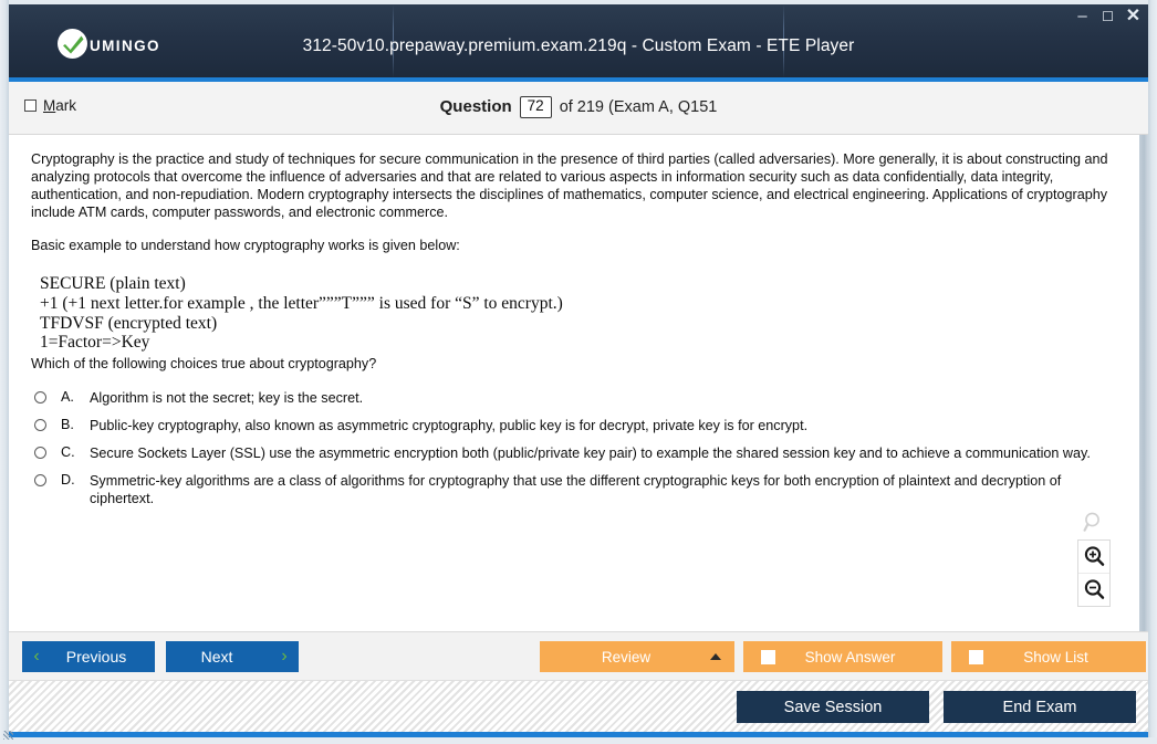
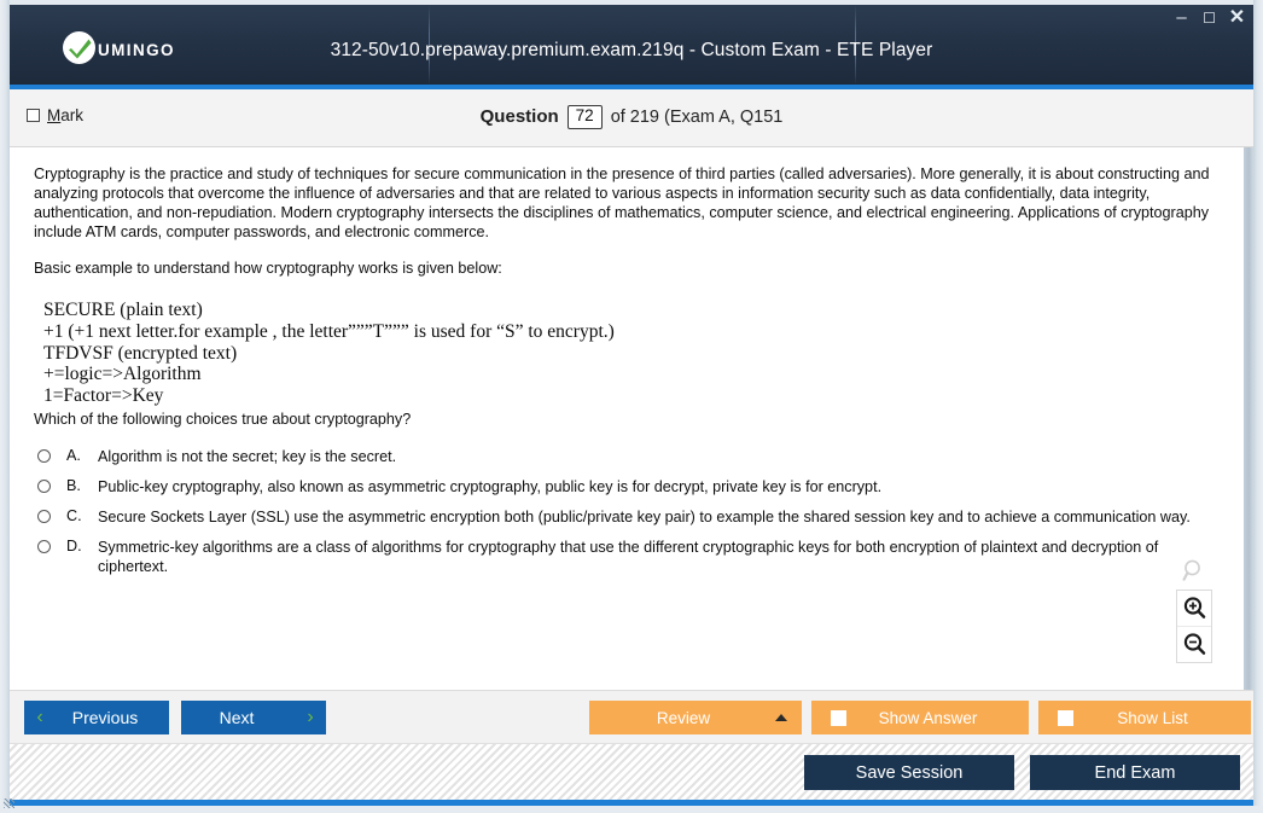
  UMINGO
  312-50v10.prepaway.premium.exam.219q - Custom Exam - ETE Player
  –
  ☐
  ✕
  Mark
  Question
  72
  of 219 (Exam A, Q151
  Cryptography is the practice and study of techniques for secure communication in the presence of third parties (called adversaries). More generally, it is about constructing and analyzing protocols that overcome the influence of adversaries and that are related to various aspects in information security such as data confidentially, data integrity, authentication, and non-repudiation. Modern cryptography intersects the disciplines of mathematics, computer science, and electrical engineering. Applications of cryptography include ATM cards, computer passwords, and electronic commerce.
  Basic example to understand how cryptography works is given below:
  SECURE (plain text)
  +1 (+1 next letter.for example , the letter”””T””” is used for “S” to encrypt.)
  TFDVSF (encrypted text)
+ +=logic=>Algorithm
  1=Factor=>Key
  Which of the following choices true about cryptography?
  A.
  Algorithm is not the secret; key is the secret.
  B.
  Public-key cryptography, also known as asymmetric cryptography, public key is for decrypt, private key is for encrypt.
  C.
  Secure Sockets Layer (SSL) use the asymmetric encryption both (public/private key pair) to example the shared session key and to achieve a communication way.
  D.
  Symmetric-key algorithms are a class of algorithms for cryptography that use the different cryptographic keys for both encryption of plaintext and decryption of ciphertext.
  ‹
  Previous
  Next
  ›
  Review
  Show Answer
  Show List
  Save Session
  End Exam
